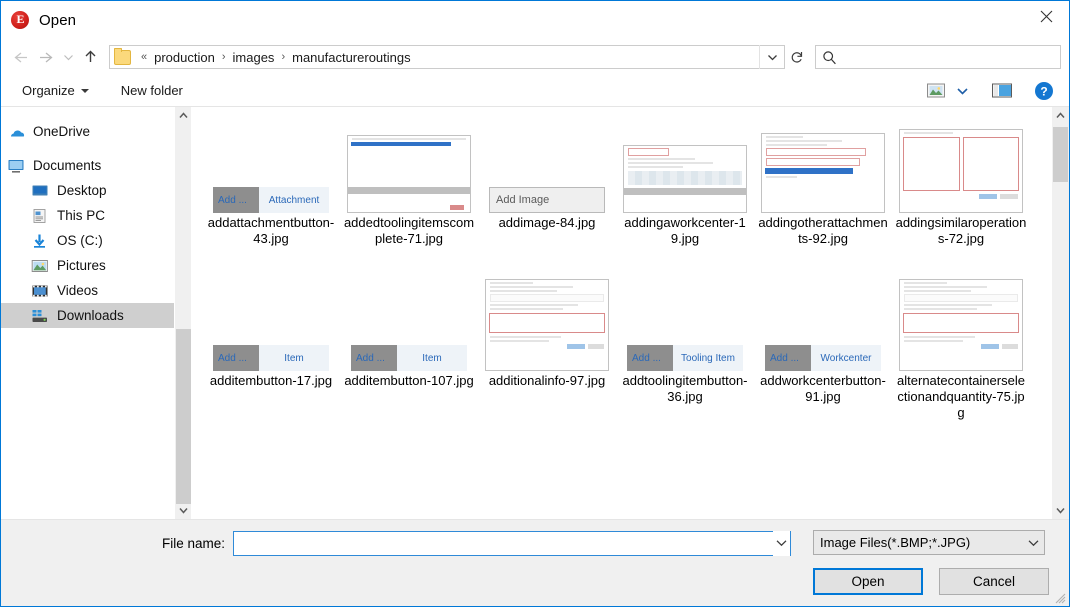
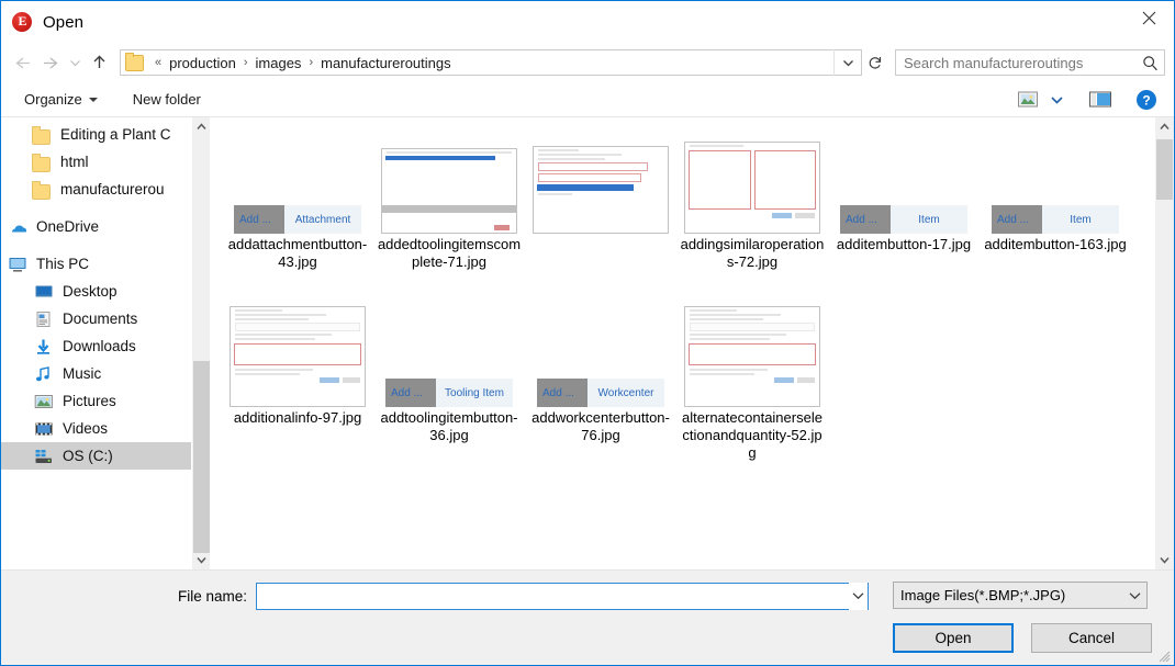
  E
  Open
  «
  production
  ›
  images
  ›
  manufactureroutings
+ Search manufactureroutings
  Organize
  New folder
  ?
+ Editing a Plant C
+ html
+ manufacturerou
  OneDrive
- Documents
+ This PC
  Desktop
- This PC
+ Documents
- OS (C:)
+ Downloads
+ Music
  Pictures
  Videos
- Downloads
+ OS (C:)
  Add ...
  Attachment
  addattachmentbutton-43.jpg
  addedtoolingitemscomplete-71.jpg
- Add Image
- addimage-84.jpg
- addingaworkcenter-19.jpg
- addingotherattachments-92.jpg
  addingsimilaroperations-72.jpg
  Add ...
  Item
  additembutton-17.jpg
  Add ...
  Item
- additembutton-107.jpg
+ additembutton-163.jpg
  additionalinfo-97.jpg
  Add ...
  Tooling Item
  addtoolingitembutton-36.jpg
  Add ...
  Workcenter
- addworkcenterbutton-91.jpg
+ addworkcenterbutton-76.jpg
- alternatecontainerselectionandquantity-75.jpg
+ alternatecontainerselectionandquantity-52.jpg
  File name:
  Image Files(*.BMP;*.JPG)
  Open
  Cancel
